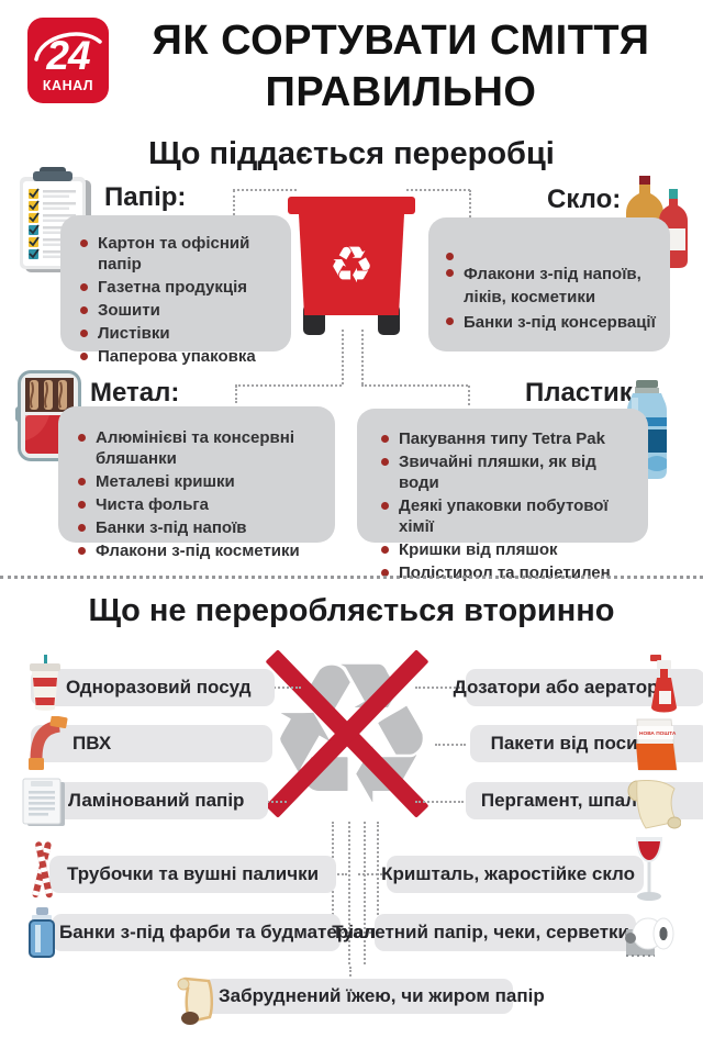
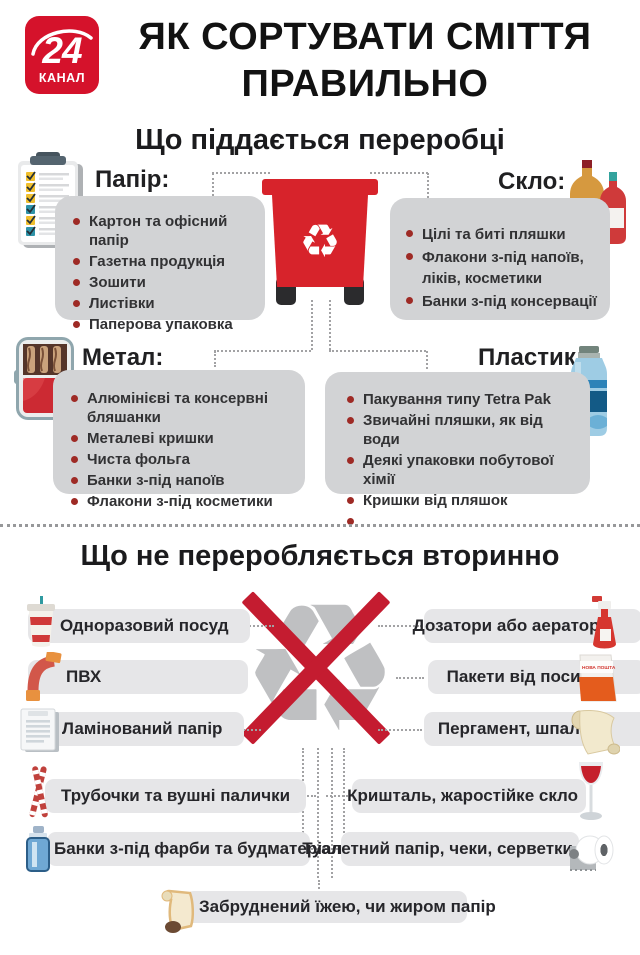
  24
  КАНАЛ
  ЯК СОРТУВАТИ СМІТТЯ
  ПРАВИЛЬНО
  Що піддається переробці
  ♻
  Папір:
  Картон та офісний папір
  Газетна продукція
  Зошити
  Листівки
  Паперова упаковка
  Скло:
+ Цілі та биті пляшки
  Флакони з-під напоїв, ліків, косметики
  Банки з-під консервації
  Метал:
  Алюмінієві та консервні бляшанки
  Металеві кришки
  Чиста фольга
  Банки з-під напоїв
  Флакони з-під косметики
  Пластик
  Пакування типу Tetra Pak
  Звичайні пляшки, як від води
  Деякі упаковки побутової хімії
  Кришки від пляшок
- Полістирол та поліетилен
  Що не переробляється вторинно
  Одноразовий посуд
  ПВХ
  Ламінований папір
  Трубочки та вушні палички
  Банки з-під фарби та будматеріал
  Дозатори або аератор
  Пакети від поси
  Пергамент, шпал
  Кришталь, жаростійке скло
  Туалетний папір, чеки, серветки
  Забруднений їжею, чи жиром папір
